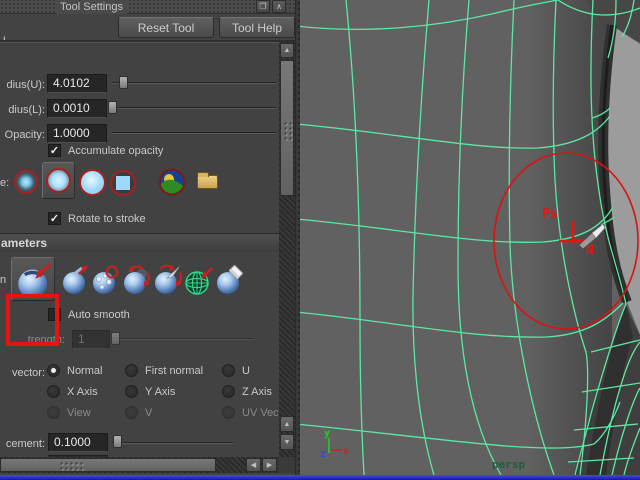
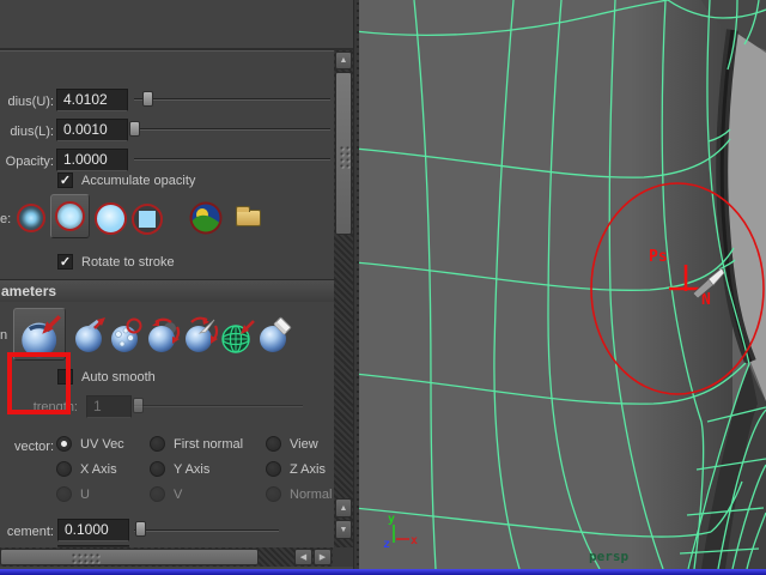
- Tool Settings
- ❐
- ∧
- Reset Tool
- Tool Help
  dius(U):
  4.0102
  dius(L):
  0.0010
  Opacity:
  1.0000
  ✓
  Accumulate opacity
  e:
  ✓
  Rotate to stroke
  ameters
  n
  Auto smooth
  trength:
  1
  vector:
- Normal
+ UV Vec
  First normal
- U
+ View
  X Axis
  Y Axis
  Z Axis
- View
+ U
  V
- UV Vec
+ Normal
  cement:
  0.1000
  Ps
  N
  y
  x
  z
  persp
